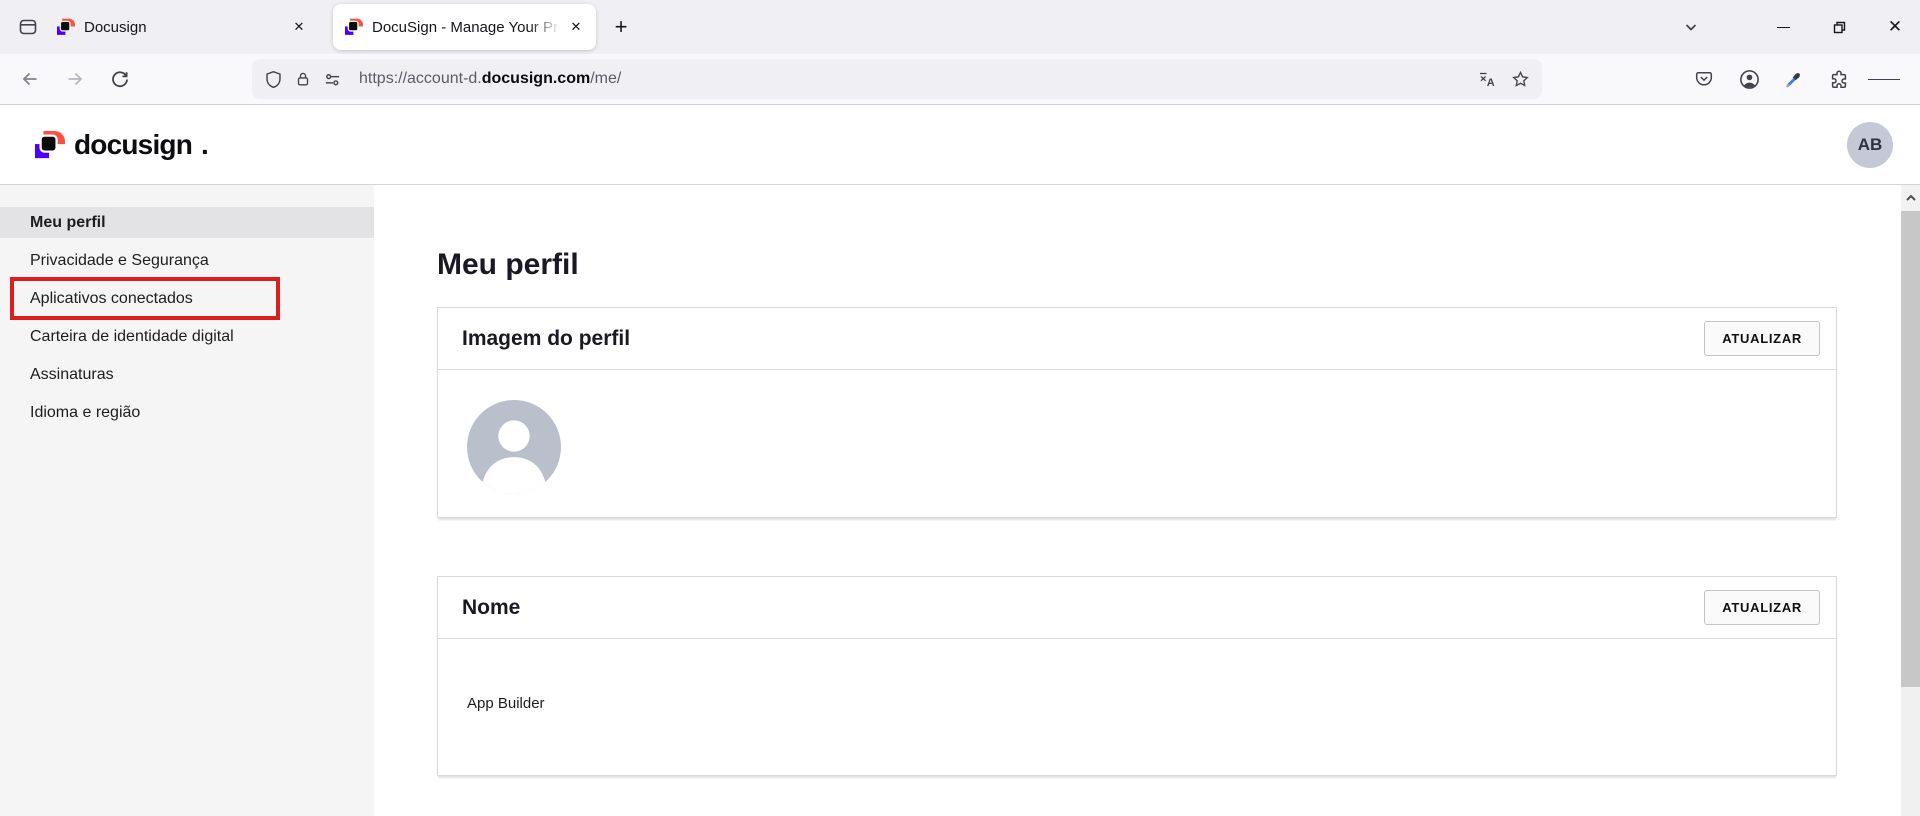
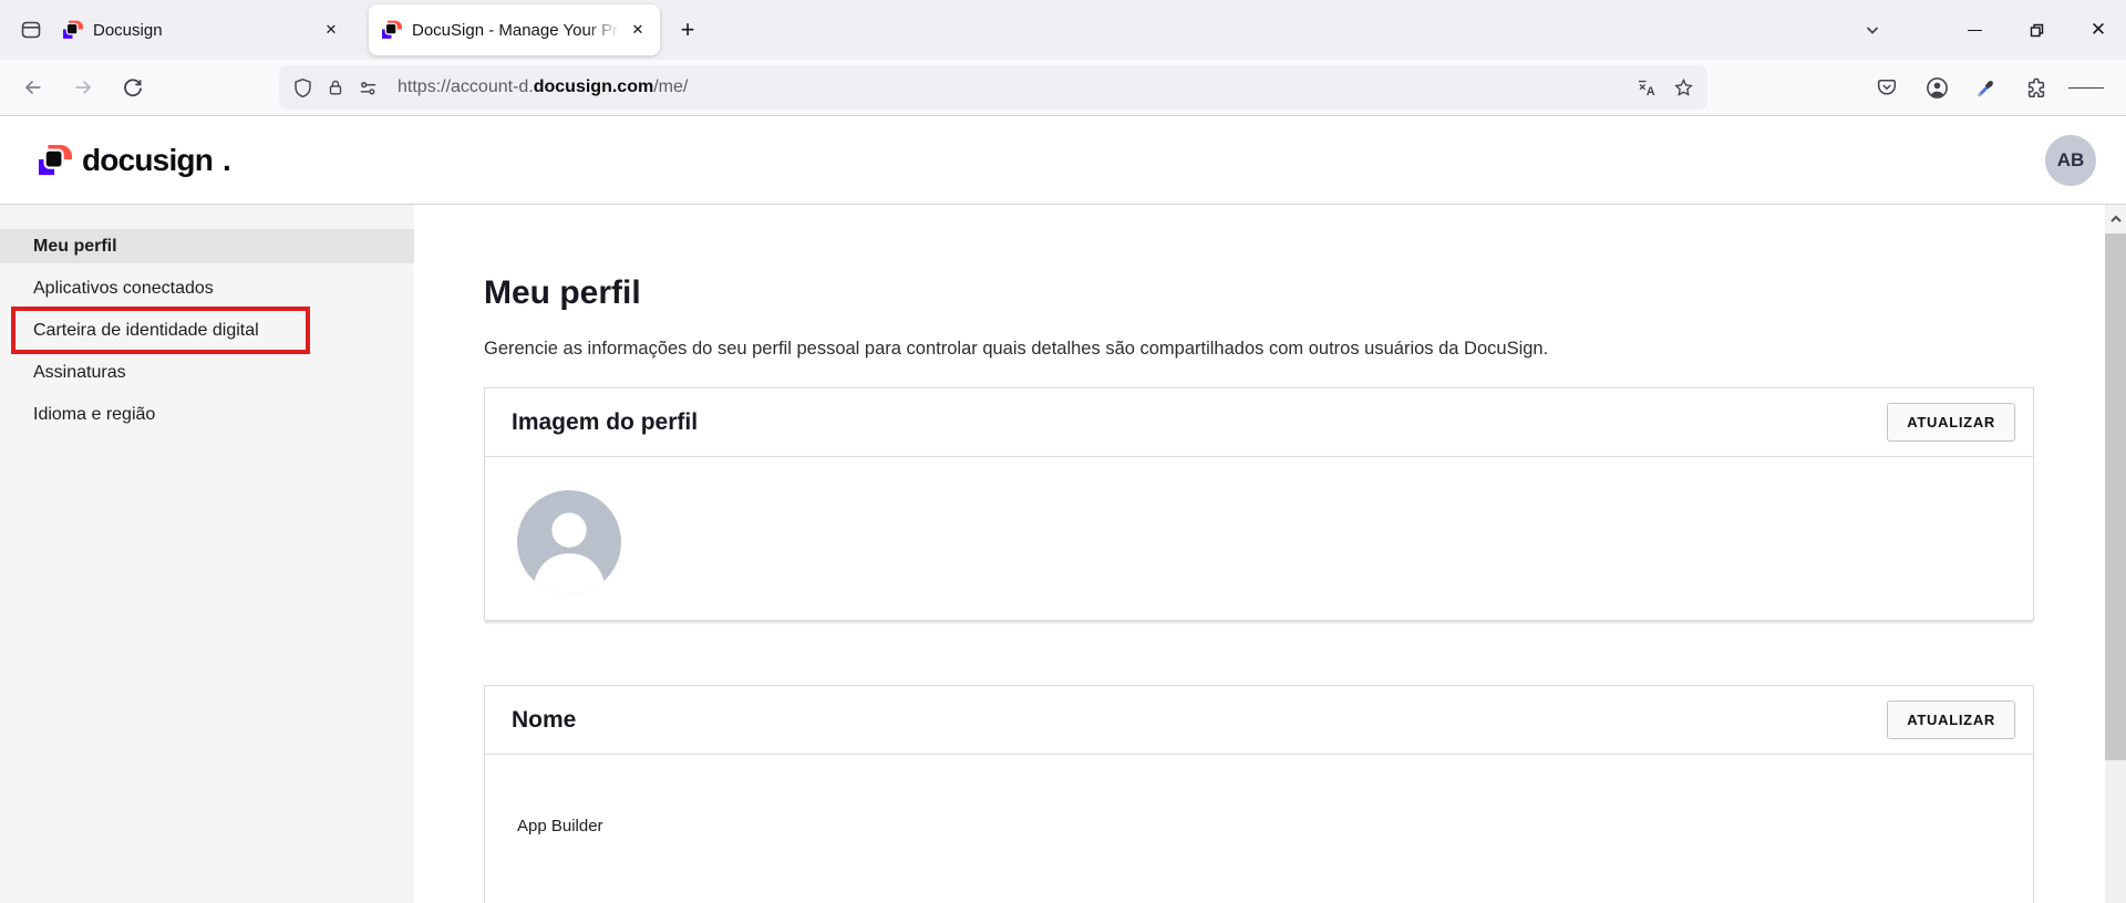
  Docusign
  ✕
  DocuSign - Manage Your Pro
  ✕
  +
  ✕
  https://account-d.docusign.com/me/
  A
  docusign
  .
  AB
  Meu perfil
- Privacidade e Segurança
  Aplicativos conectados
  Carteira de identidade digital
  Assinaturas
  Idioma e região
  Meu perfil
+ Gerencie as informações do seu perfil pessoal para controlar quais detalhes são compartilhados com outros usuários da DocuSign.
  Imagem do perfil
  ATUALIZAR
  Nome
  ATUALIZAR
  App Builder
